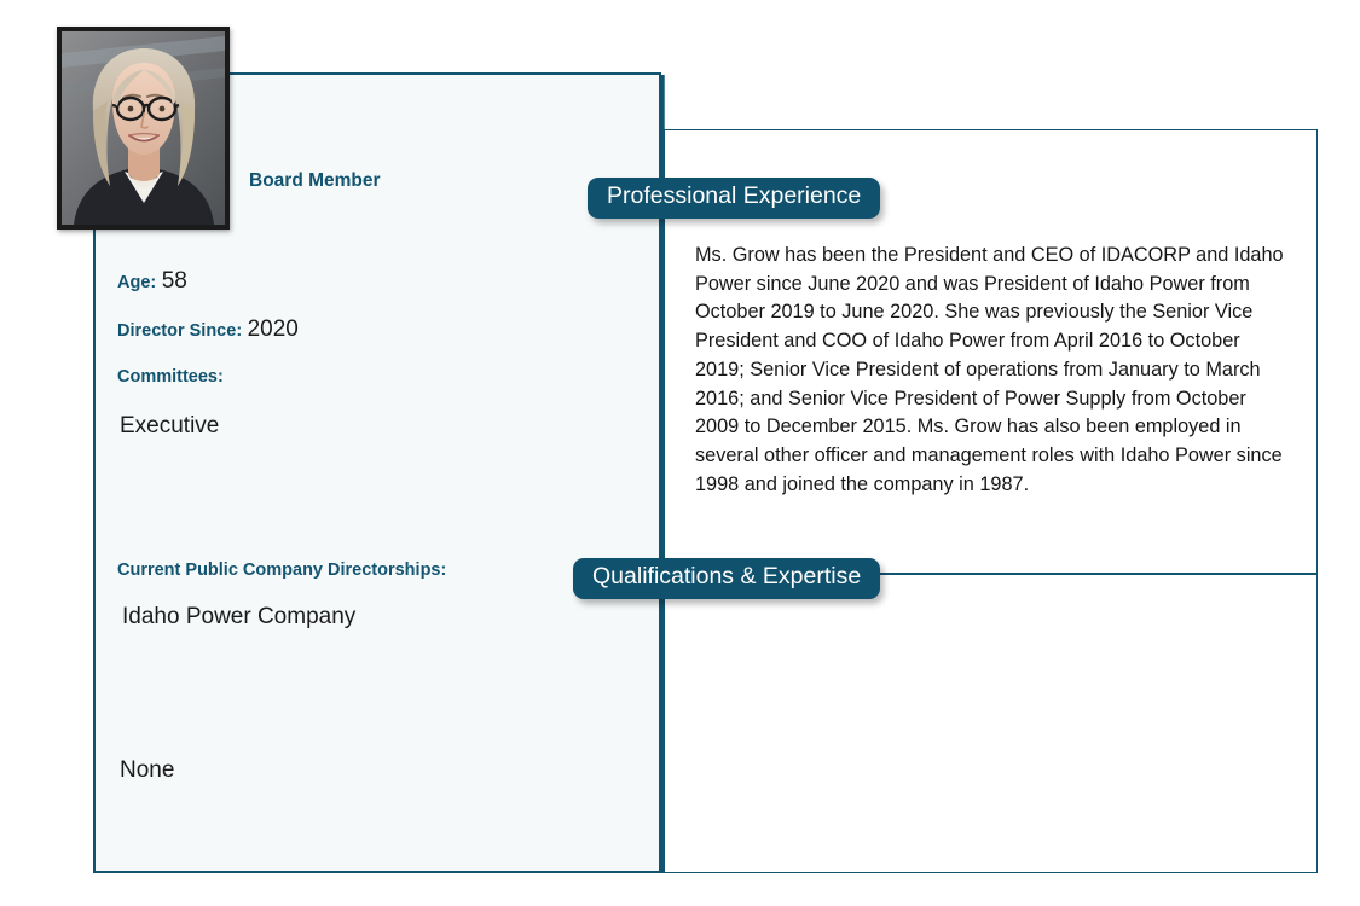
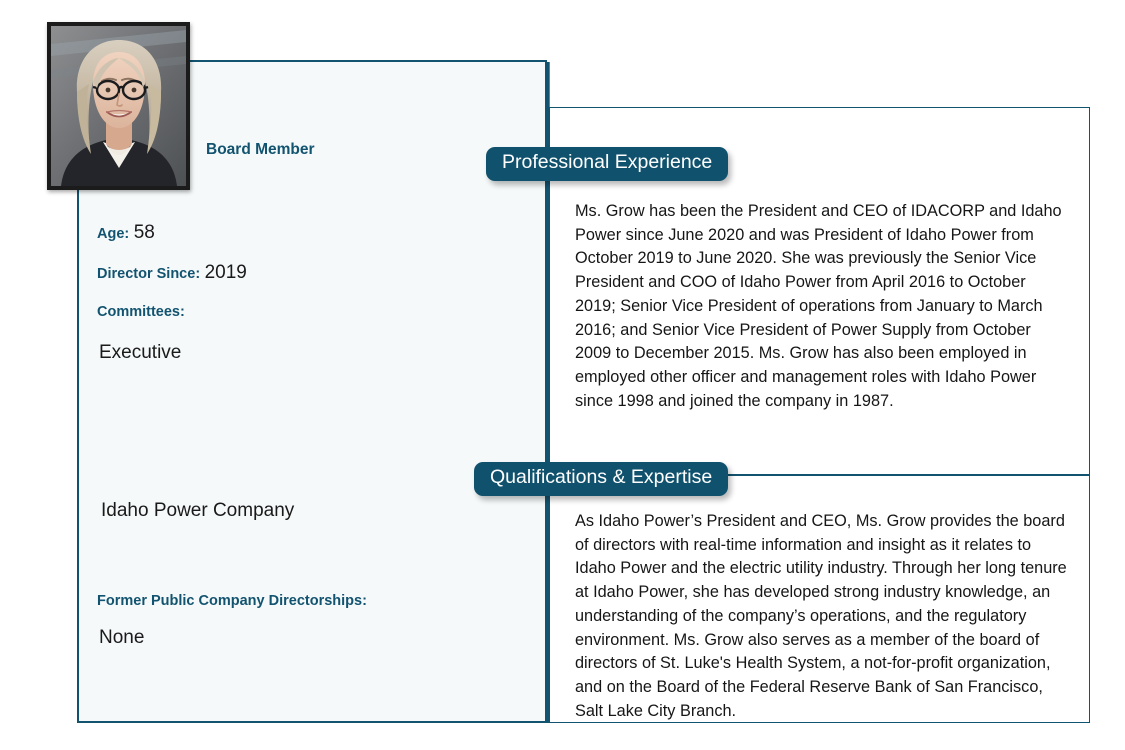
  Board Member
  Age: 58
- Director Since: 2020
+ Director Since: 2019
  Committees:
  Executive
- Current Public Company Directorships:
  Idaho Power Company
+ Former Public Company Directorships:
  None
  Professional Experience
- Ms. Grow has been the President and CEO of IDACORP and Idaho Power since June 2020 and was President of Idaho Power from October 2019 to June 2020. She was previously the Senior Vice President and COO of Idaho Power from April 2016 to October 2019; Senior Vice President of operations from January to March 2016; and Senior Vice President of Power Supply from October 2009 to December 2015. Ms. Grow has also been employed in several other officer and management roles with Idaho Power since 1998 and joined the company in 1987.
+ Ms. Grow has been the President and CEO of IDACORP and Idaho Power since June 2020 and was President of Idaho Power from October 2019 to June 2020. She was previously the Senior Vice President and COO of Idaho Power from April 2016 to October 2019; Senior Vice President of operations from January to March 2016; and Senior Vice President of Power Supply from October 2009 to December 2015. Ms. Grow has also been employed in employed other officer and management roles with Idaho Power since 1998 and joined the company in 1987.
  Qualifications & Expertise
+ As Idaho Power’s President and CEO, Ms. Grow provides the board of directors with real-time information and insight as it relates to Idaho Power and the electric utility industry. Through her long tenure at Idaho Power, she has developed strong industry knowledge, an understanding of the company’s operations, and the regulatory environment. Ms. Grow also serves as a member of the board of directors of St. Luke's Health System, a not-for-profit organization, and on the Board of the Federal Reserve Bank of San Francisco, Salt Lake City Branch.
